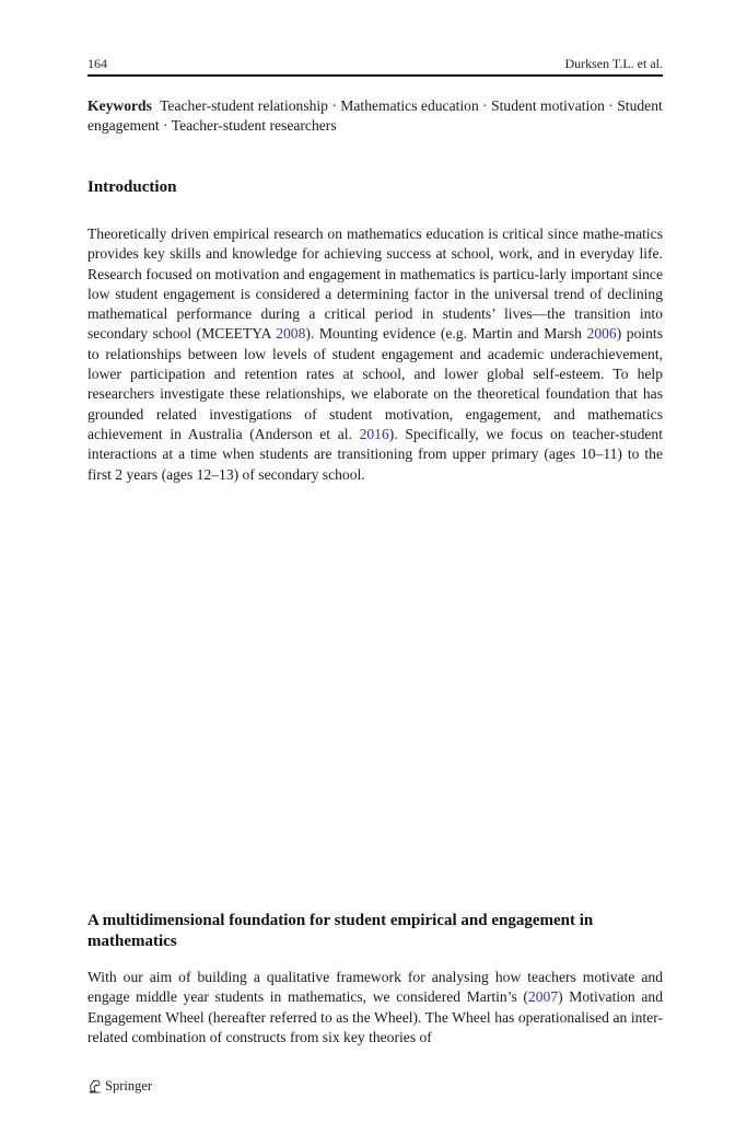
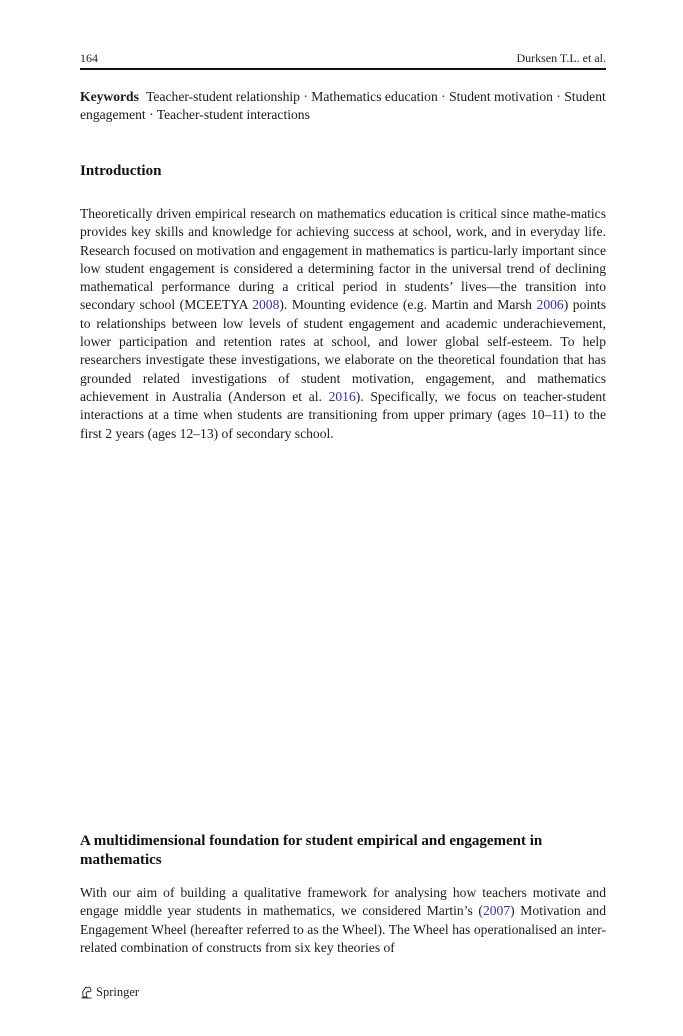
  164
  Durksen T.L. et al.
- Keywords Teacher-student relationship · Mathematics education · Student motivation · Student engagement · Teacher-student researchers
+ Keywords Teacher-student relationship · Mathematics education · Student motivation · Student engagement · Teacher-student interactions
  Introduction
- Theoretically driven empirical research on mathematics education is critical since mathe-matics provides key skills and knowledge for achieving success at school, work, and in everyday life. Research focused on motivation and engagement in mathematics is particu-larly important since low student engagement is considered a determining factor in the universal trend of declining mathematical performance during a critical period in students’ lives—the transition into secondary school (MCEETYA 2008). Mounting evidence (e.g. Martin and Marsh 2006) points to relationships between low levels of student engagement and academic underachievement, lower participation and retention rates at school, and lower global self-esteem. To help researchers investigate these relationships, we elaborate on the theoretical foundation that has grounded related investigations of student motivation, engagement, and mathematics achievement in Australia (Anderson et al. 2016). Specifically, we focus on teacher-student interactions at a time when students are transitioning from upper primary (ages 10–11) to the first 2 years (ages 12–13) of secondary school.
+ Theoretically driven empirical research on mathematics education is critical since mathe-matics provides key skills and knowledge for achieving success at school, work, and in everyday life. Research focused on motivation and engagement in mathematics is particu-larly important since low student engagement is considered a determining factor in the universal trend of declining mathematical performance during a critical period in students’ lives—the transition into secondary school (MCEETYA 2008). Mounting evidence (e.g. Martin and Marsh 2006) points to relationships between low levels of student engagement and academic underachievement, lower participation and retention rates at school, and lower global self-esteem. To help researchers investigate these investigations, we elaborate on the theoretical foundation that has grounded related investigations of student motivation, engagement, and mathematics achievement in Australia (Anderson et al. 2016). Specifically, we focus on teacher-student interactions at a time when students are transitioning from upper primary (ages 10–11) to the first 2 years (ages 12–13) of secondary school.
  A multidimensional foundation for student empirical and engagement in mathematics
  With our aim of building a qualitative framework for analysing how teachers motivate and engage middle year students in mathematics, we considered Martin’s (2007) Motivation and Engagement Wheel (hereafter referred to as the Wheel). The Wheel has operationalised an inter-related combination of constructs from six key theories of
  Springer
